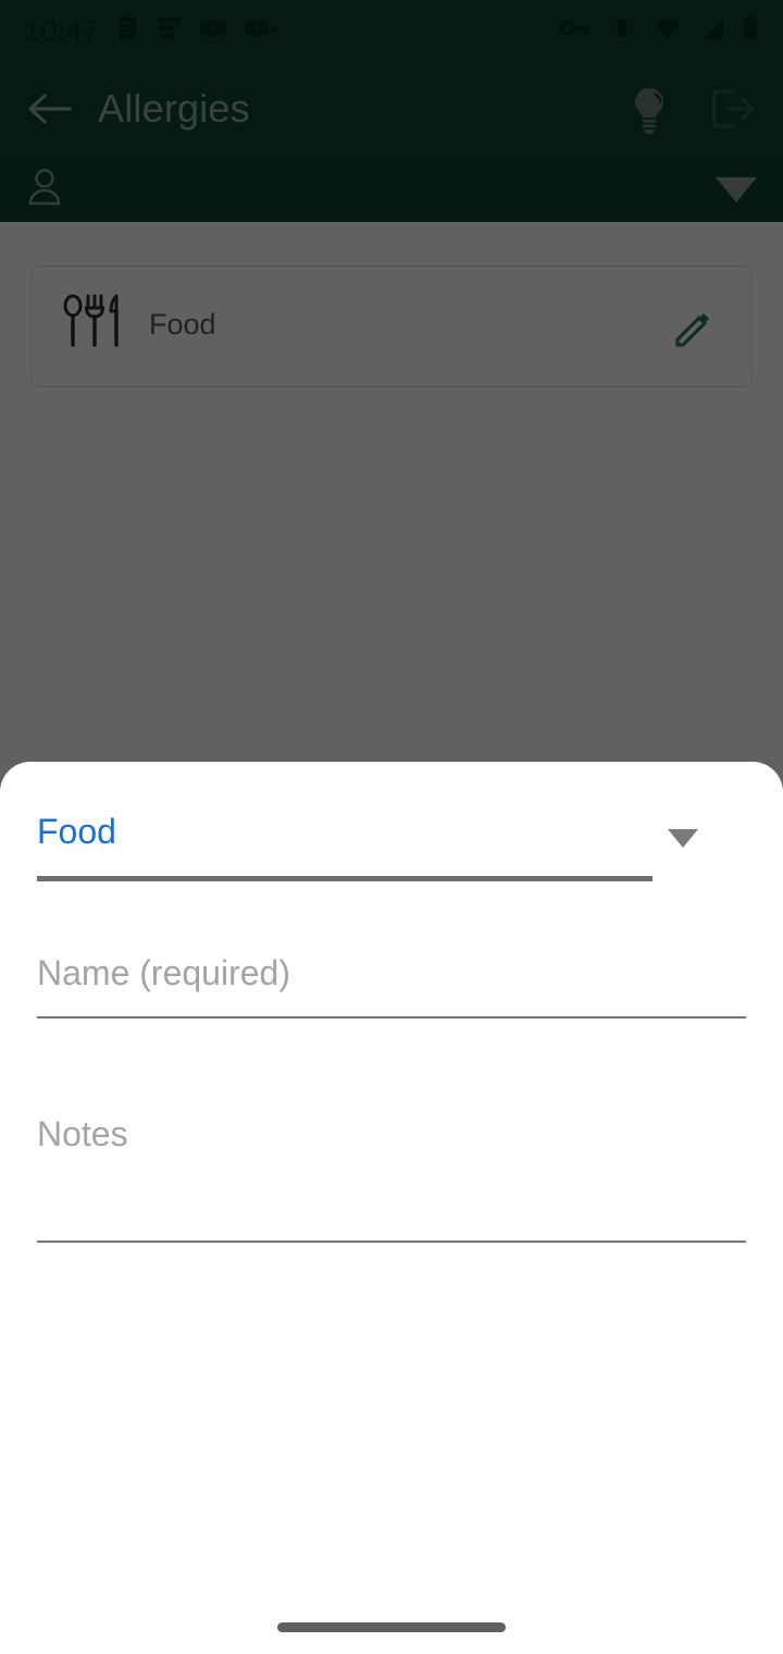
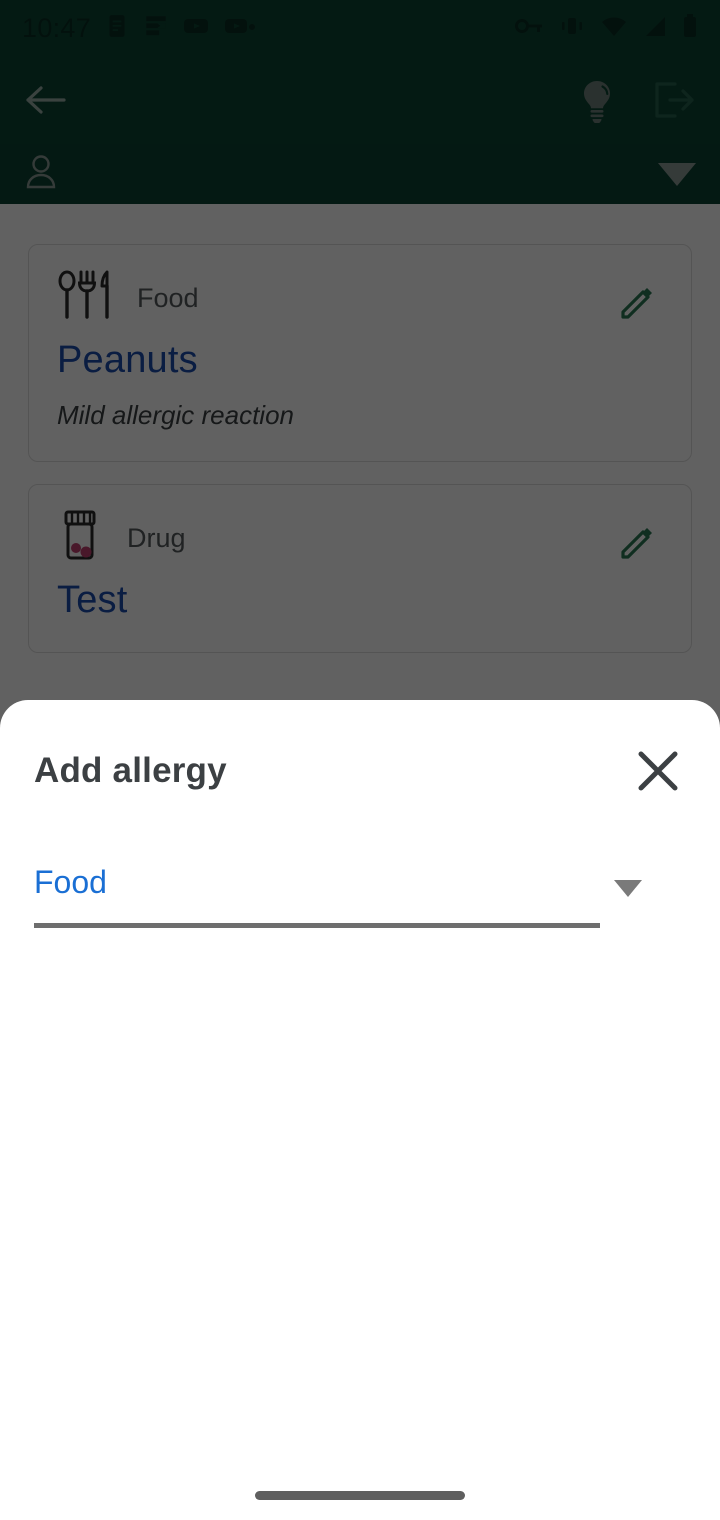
- Allergies
  Food
+ Peanuts
+ Mild allergic reaction
+ Drug
+ Test
+ Add allergy
  Food
- Name (required)
- Notes
